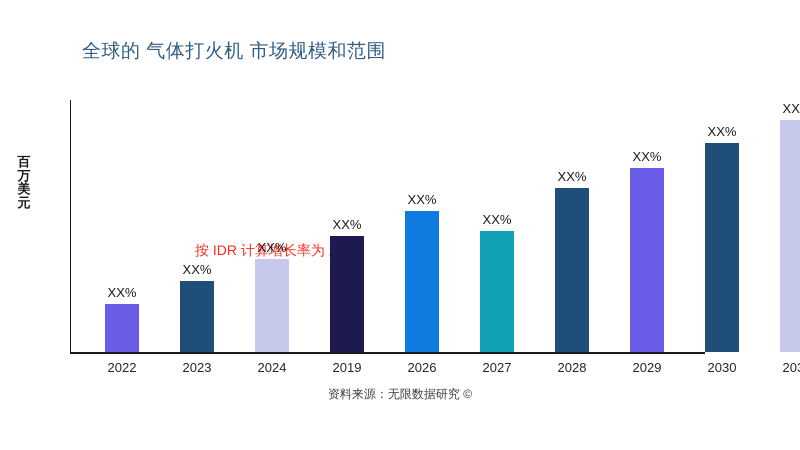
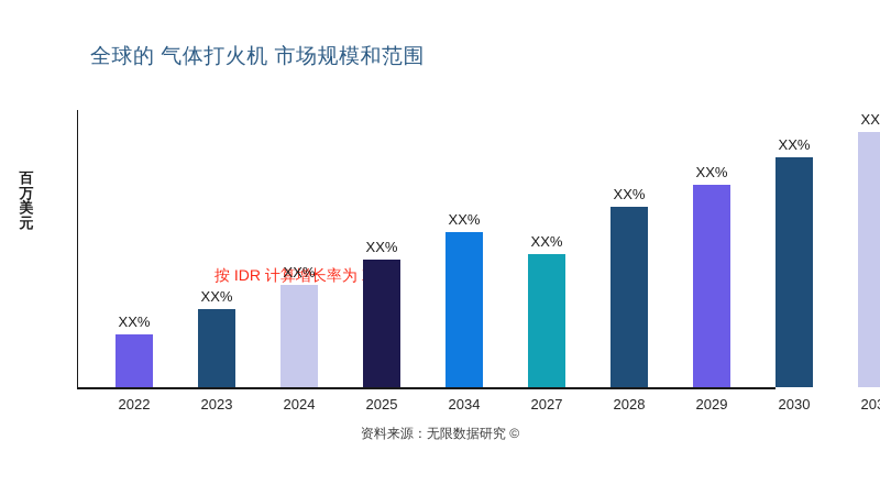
  全球的 气体打火机 市场规模和范围
  百万美元
  按 IDR 计算增长率为
  XX%
  2022
  XX%
  2023
  XX%
  2024
  XX%
- 2019
+ 2025
  XX%
- 2026
+ 2034
  XX%
  2027
  XX%
  2028
  XX%
  2029
  XX%
  2030
  资料来源：无限数据研究 ©
